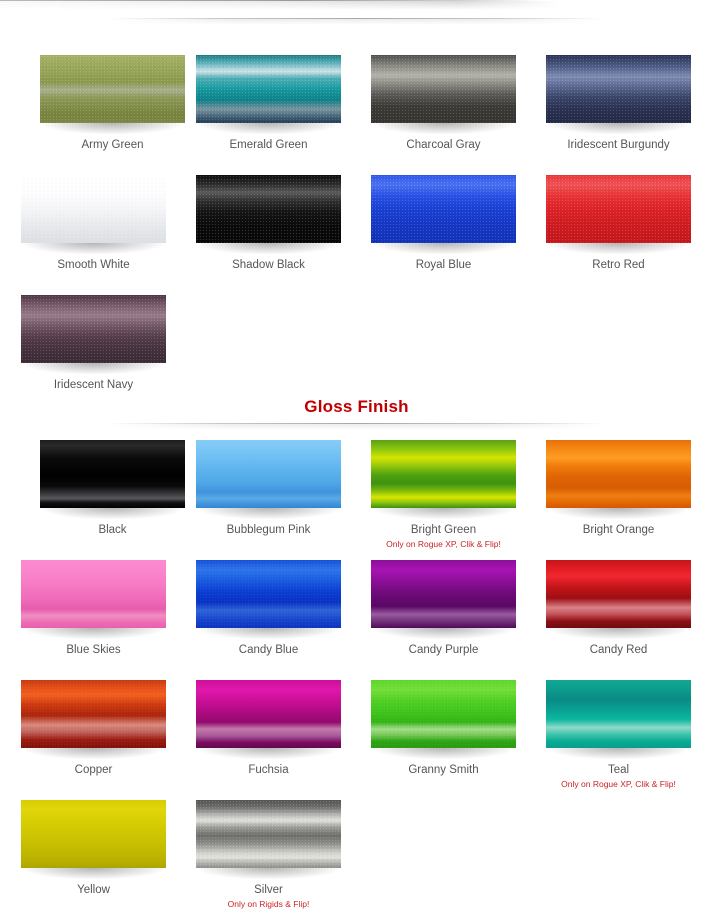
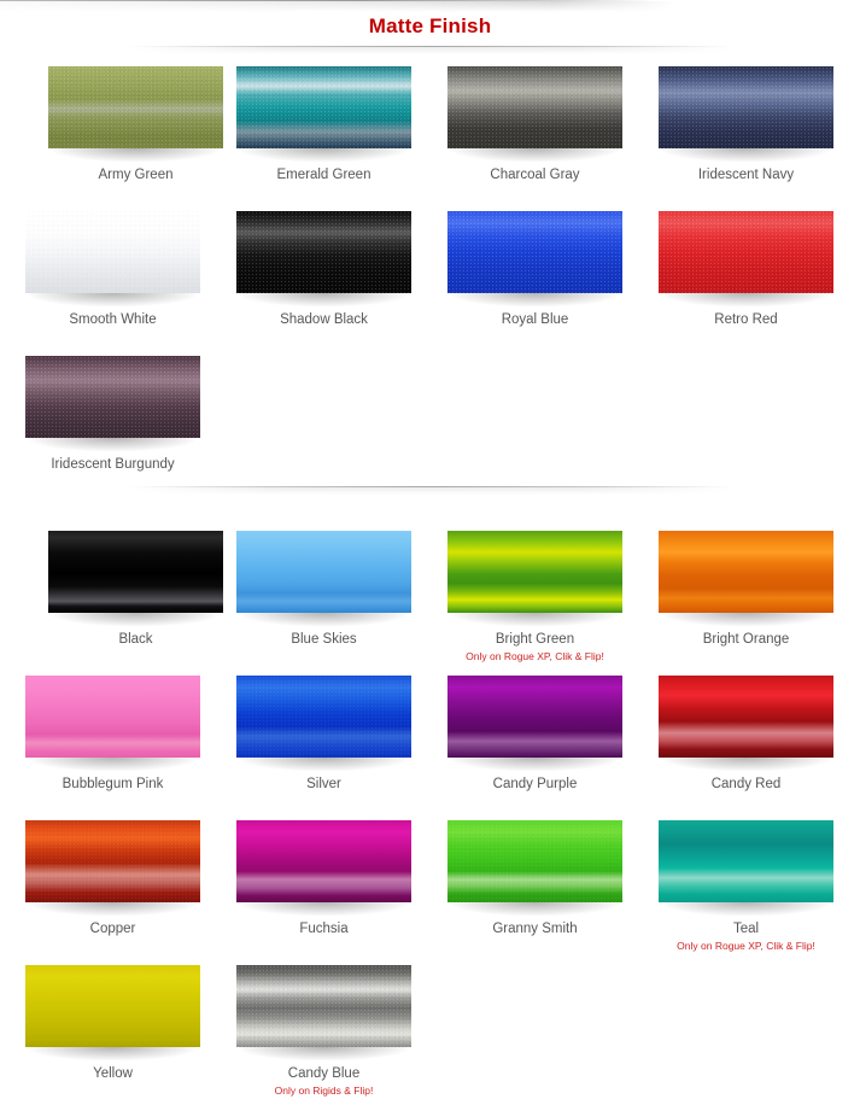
+ Matte Finish
  Army Green
  Emerald Green
  Charcoal Gray
- Iridescent Burgundy
+ Iridescent Navy
  Smooth White
  Shadow Black
  Royal Blue
  Retro Red
- Iridescent Navy
+ Iridescent Burgundy
- Gloss Finish
  Black
- Bubblegum Pink
+ Blue Skies
  Bright Green
  Only on Rogue XP, Clik & Flip!
  Bright Orange
- Blue Skies
+ Bubblegum Pink
- Candy Blue
+ Silver
  Candy Purple
  Candy Red
  Copper
  Fuchsia
  Granny Smith
  Teal
  Only on Rogue XP, Clik & Flip!
  Yellow
- Silver
+ Candy Blue
  Only on Rigids & Flip!
